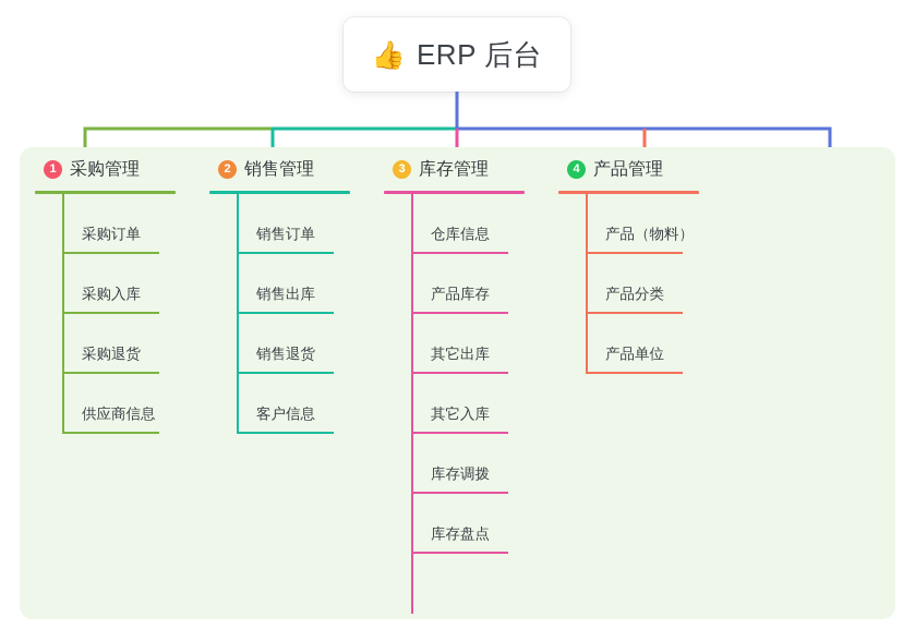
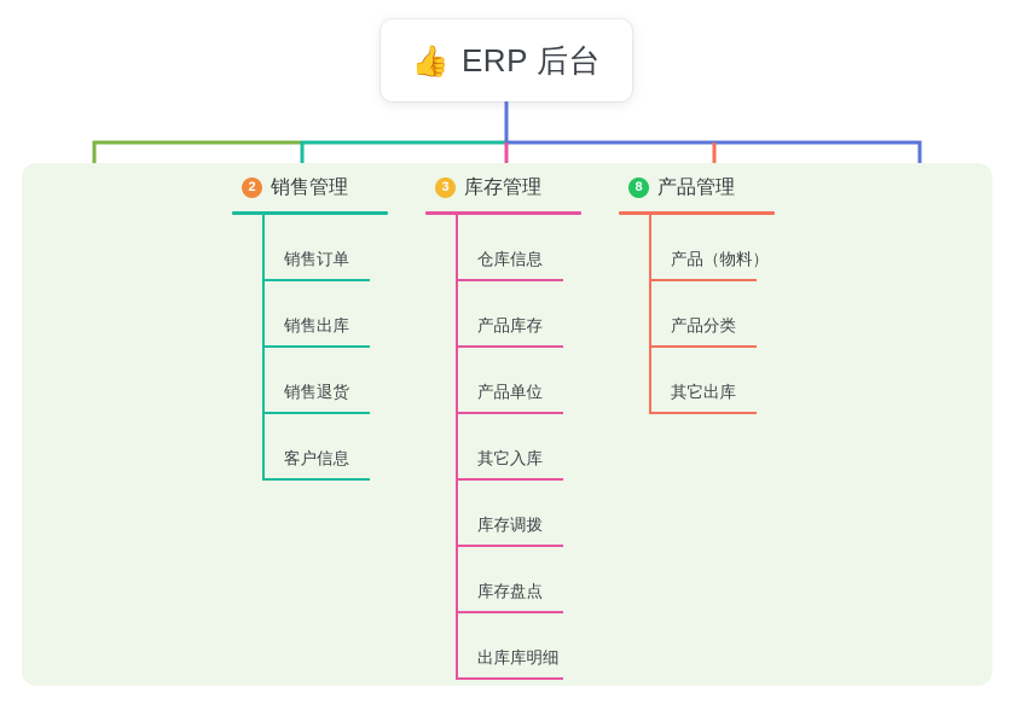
  👍
  ERP 后台
- 1
- 采购管理
- 采购订单
- 采购入库
- 采购退货
- 供应商信息
  2
  销售管理
  销售订单
  销售出库
  销售退货
  客户信息
  3
  库存管理
  仓库信息
  产品库存
- 其它出库
+ 产品单位
  其它入库
  库存调拨
  库存盘点
+ 出库库明细
- 4
+ 8
  产品管理
  产品（物料）
  产品分类
- 产品单位
+ 其它出库
